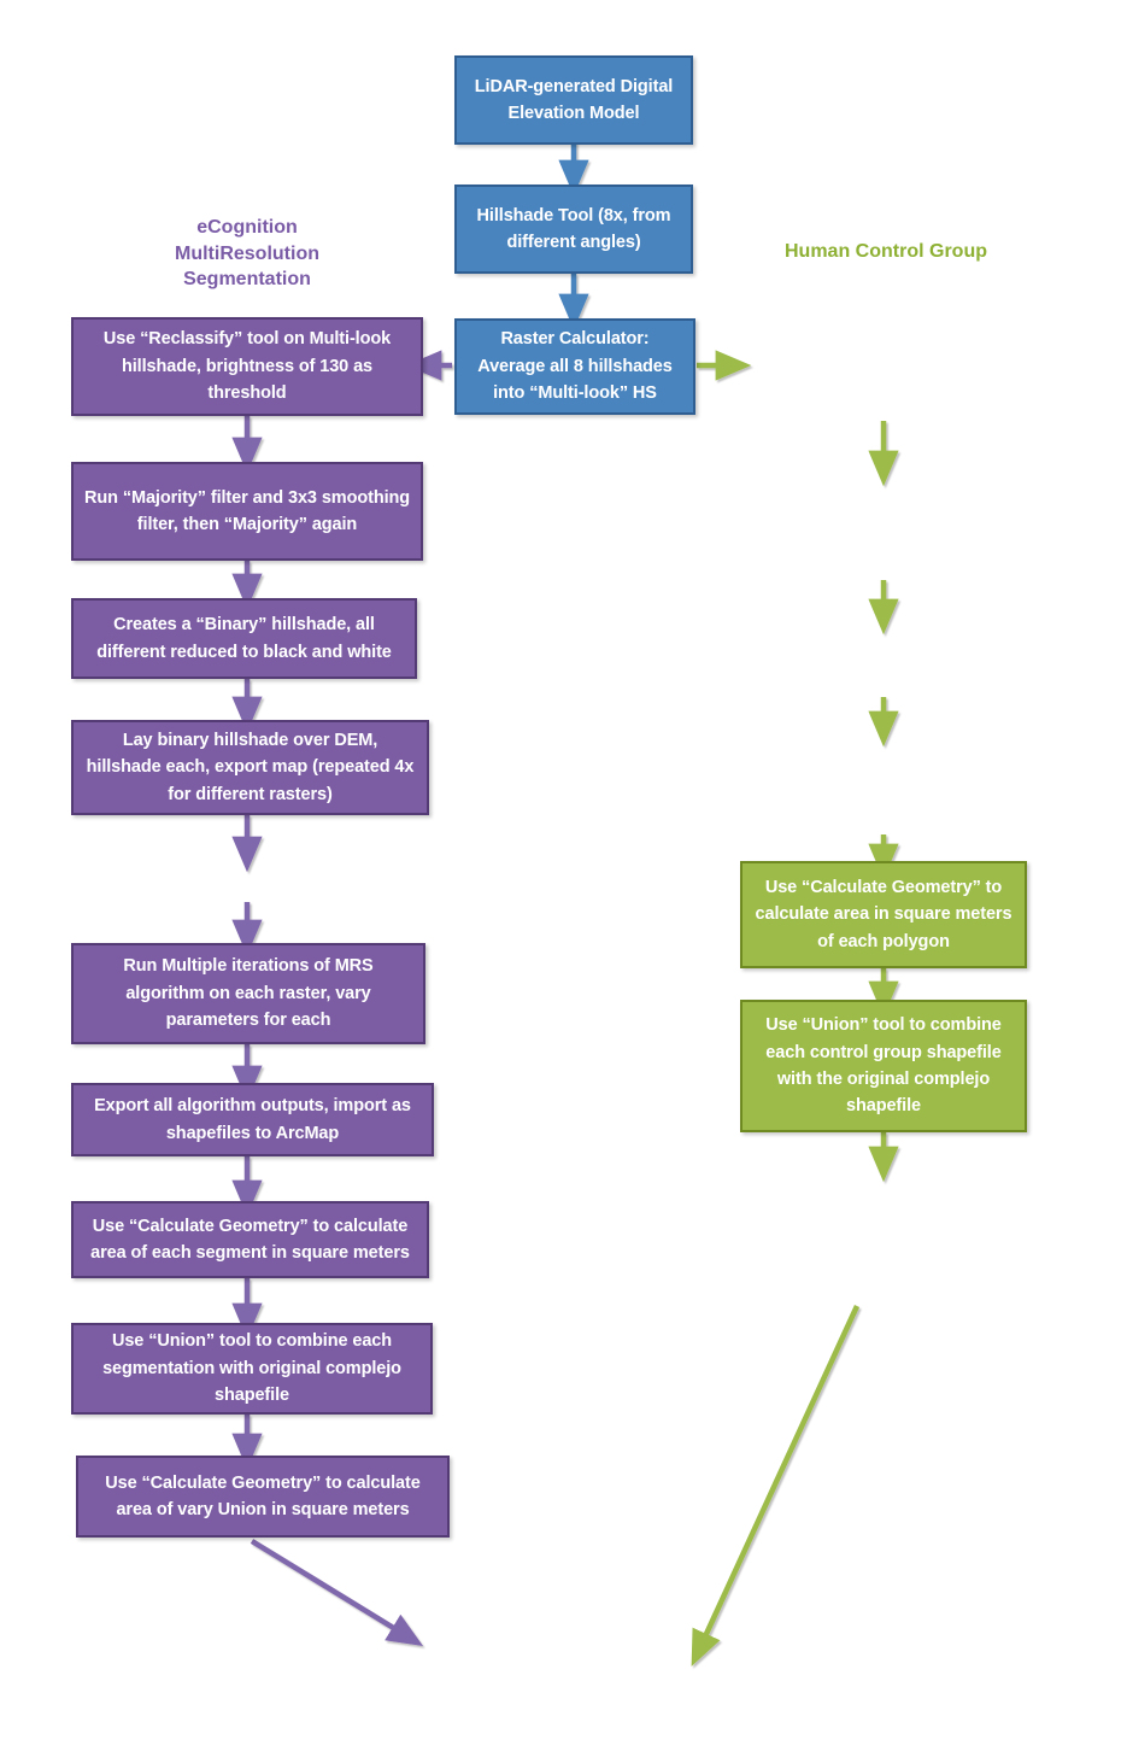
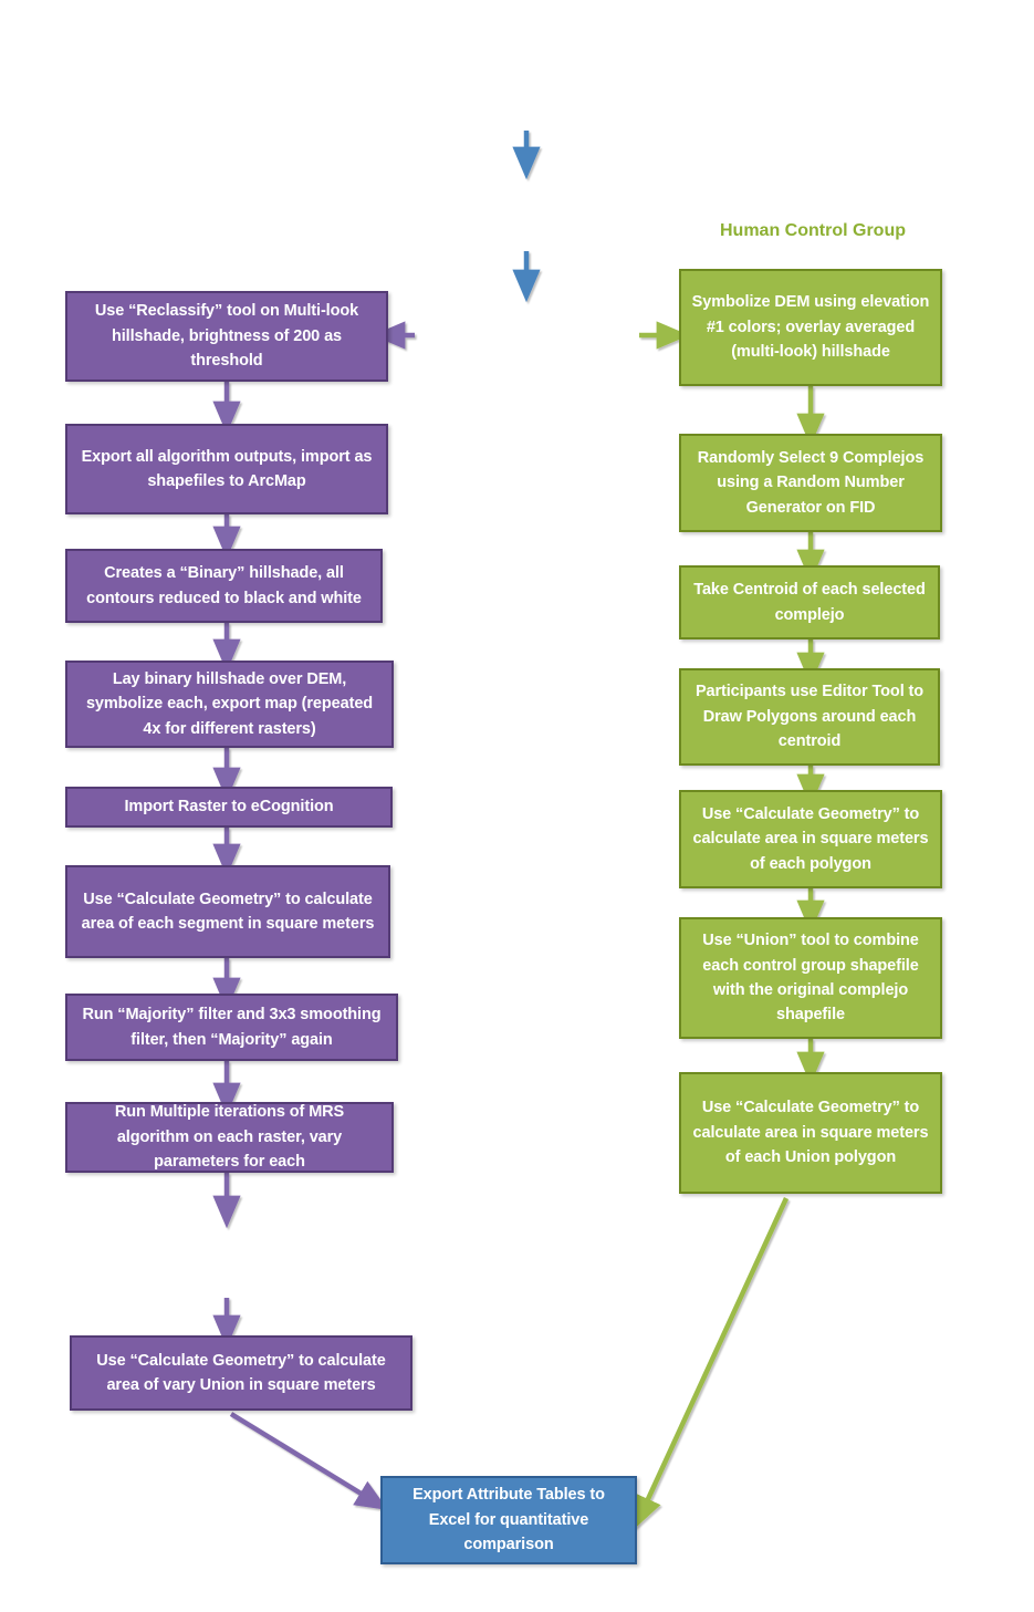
- eCognition
- MultiResolution
- Segmentation
  Human Control Group
- LiDAR-generated Digital Elevation Model
- Hillshade Tool (8x, from different angles)
- Raster Calculator: Average all 8 hillshades into “Multi-look” HS
- Use “Reclassify” tool on Multi-look hillshade, brightness of 130 as threshold
+ Use “Reclassify” tool on Multi-look hillshade, brightness of 200 as threshold
- Run “Majority” filter and 3x3 smoothing filter, then “Majority” again
+ Export all algorithm outputs, import as shapefiles to ArcMap
- Creates a “Binary” hillshade, all different reduced to black and white
+ Creates a “Binary” hillshade, all contours reduced to black and white
- Lay binary hillshade over DEM, hillshade each, export map (repeated 4x for different rasters)
+ Lay binary hillshade over DEM, symbolize each, export map (repeated 4x for different rasters)
+ Import Raster to eCognition
- Run Multiple iterations of MRS algorithm on each raster, vary parameters for each
+ Use “Calculate Geometry” to calculate area of each segment in square meters
- Export all algorithm outputs, import as shapefiles to ArcMap
+ Run “Majority” filter and 3x3 smoothing filter, then “Majority” again
- Use “Calculate Geometry” to calculate area of each segment in square meters
+ Run Multiple iterations of MRS algorithm on each raster, vary parameters for each
- Use “Union” tool to combine each segmentation with original complejo shapefile
  Use “Calculate Geometry” to calculate area of vary Union in square meters
+ Symbolize DEM using elevation #1 colors; overlay averaged (multi-look) hillshade
+ Randomly Select 9 Complejos using a Random Number Generator on FID
+ Take Centroid of each selected complejo
+ Participants use Editor Tool to Draw Polygons around each centroid
  Use “Calculate Geometry” to calculate area in square meters of each polygon
  Use “Union” tool to combine each control group shapefile with the original complejo shapefile
+ Use “Calculate Geometry” to calculate area in square meters of each Union polygon
+ Export Attribute Tables to Excel for quantitative comparison
